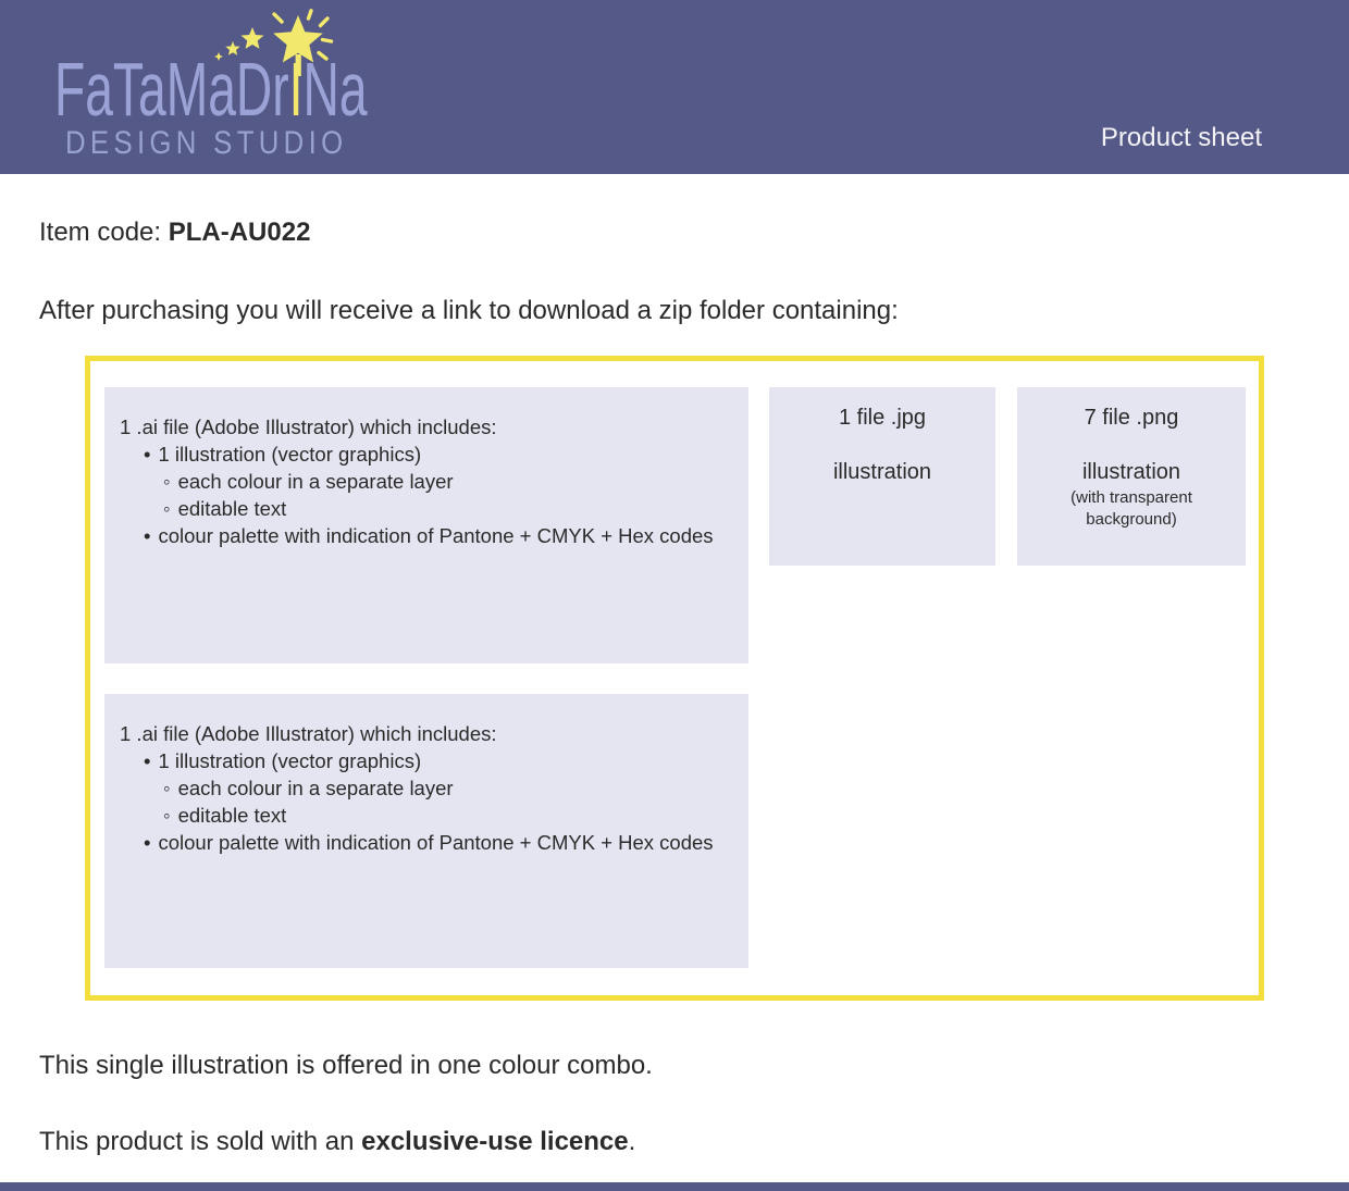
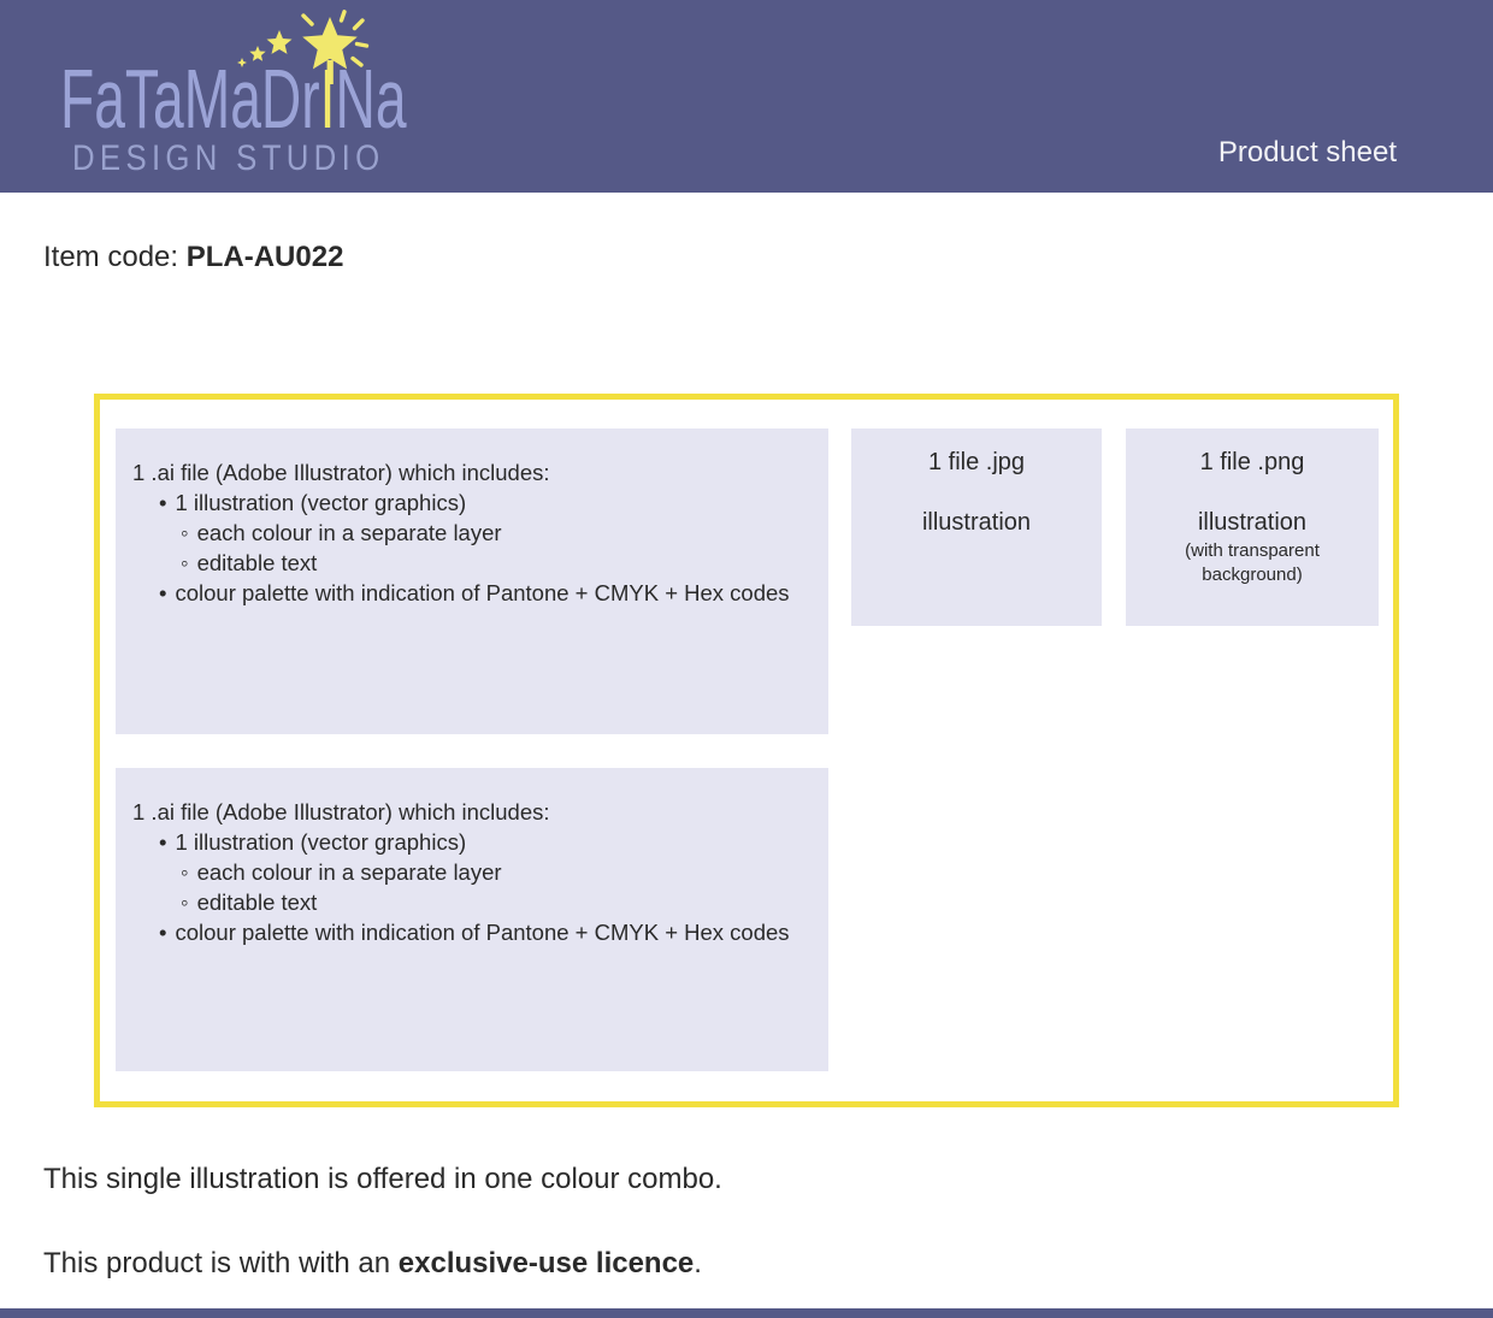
  FaTaMaDrINa
  DESIGN STUDIO
  Product sheet
  Item code: PLA-AU022
- After purchasing you will receive a link to download a zip folder containing:
  1 .ai file (Adobe Illustrator) which includes:
  • 1 illustration (vector graphics)
  ◦ each colour in a separate layer
  ◦ editable text
  • colour palette with indication of Pantone + CMYK + Hex codes
  1 file .jpg
  illustration
- 7 file .png
+ 1 file .png
  illustration
  (with transparent background)
  1 .ai file (Adobe Illustrator) which includes:
  • 1 illustration (vector graphics)
  ◦ each colour in a separate layer
  ◦ editable text
  • colour palette with indication of Pantone + CMYK + Hex codes
  This single illustration is offered in one colour combo.
- This product is sold with an exclusive-use licence.
+ This product is with with an exclusive-use licence.
